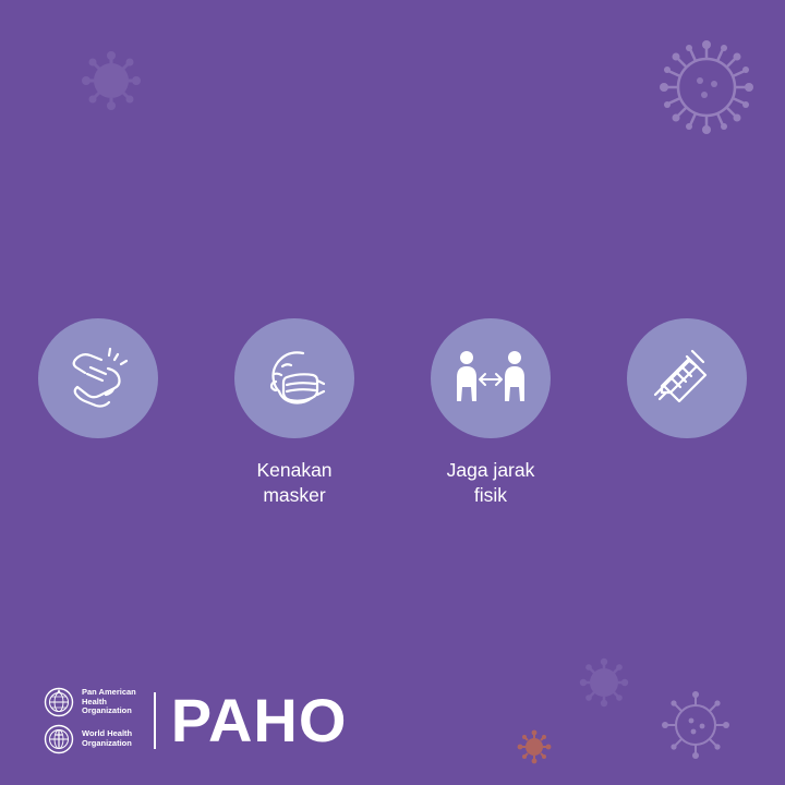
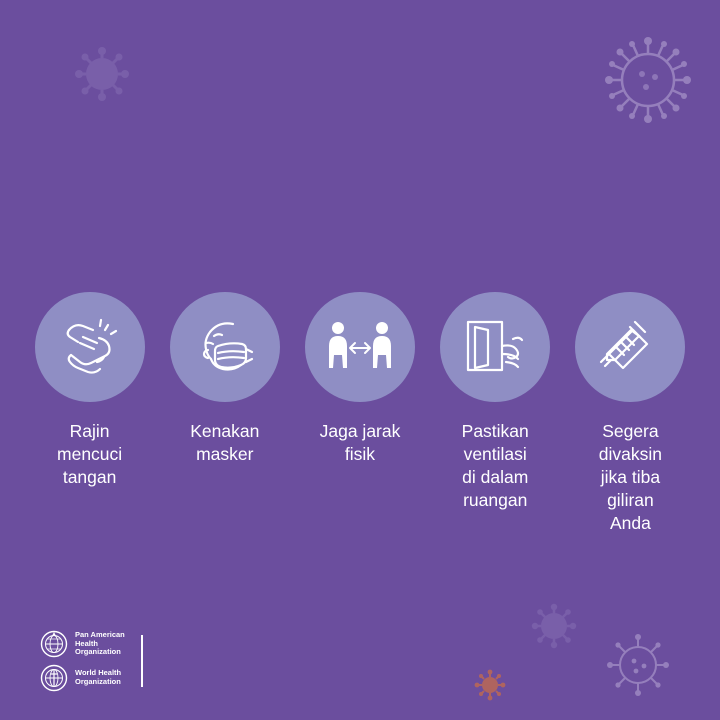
+ Rajin
+ mencuci
+ tangan
  Kenakan
  masker
  Jaga jarak
  fisik
+ Pastikan
+ ventilasi
+ di dalam
+ ruangan
+ Segera
+ divaksin
+ jika tiba
+ giliran
+ Anda
  Pan American
  Health
  Organization
  World Health
  Organization
- PAHO
